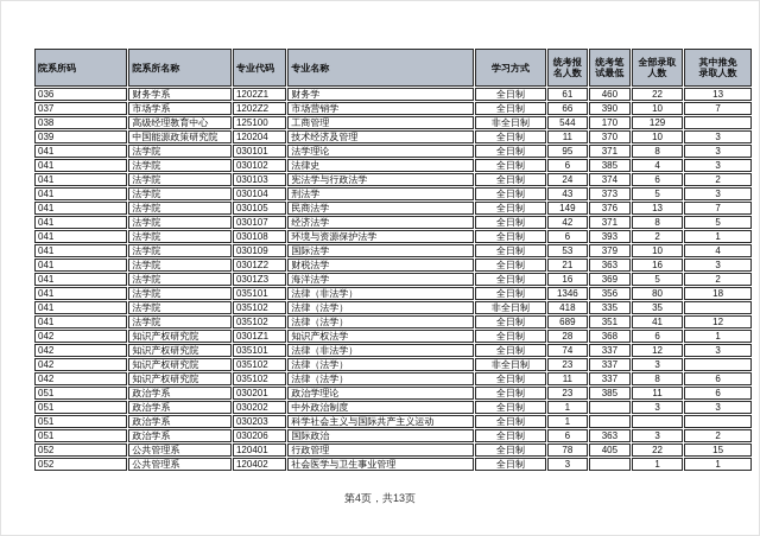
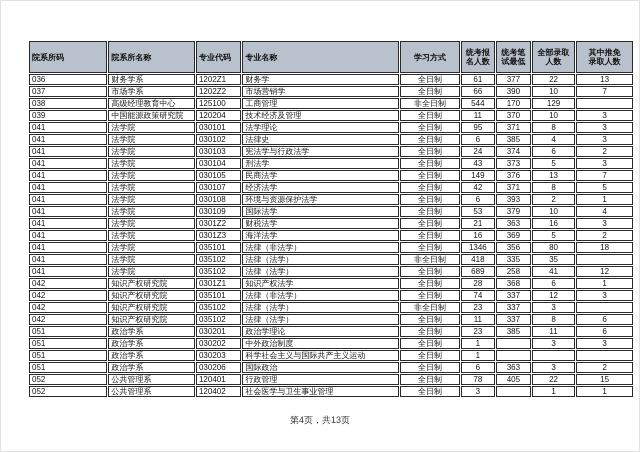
  院系所码	院系所名称	专业代码	专业名称	学习方式	统考报 名人数	统考笔 试最低	全部录取 人数	其中推免 录取人数
- 036	财务学系	1202Z1	财务学	全日制	61	460	22	13
+ 036	财务学系	1202Z1	财务学	全日制	61	377	22	13
  037	市场学系	1202Z2	市场营销学	全日制	66	390	10	7
  038	高级经理教育中心	125100	工商管理	非全日制	544	170	129
  039	中国能源政策研究院	120204	技术经济及管理	全日制	11	370	10	3
  041	法学院	030101	法学理论	全日制	95	371	8	3
  041	法学院	030102	法律史	全日制	6	385	4	3
  041	法学院	030103	宪法学与行政法学	全日制	24	374	6	2
  041	法学院	030104	刑法学	全日制	43	373	5	3
  041	法学院	030105	民商法学	全日制	149	376	13	7
  041	法学院	030107	经济法学	全日制	42	371	8	5
  041	法学院	030108	环境与资源保护法学	全日制	6	393	2	1
  041	法学院	030109	国际法学	全日制	53	379	10	4
  041	法学院	0301Z2	财税法学	全日制	21	363	16	3
  041	法学院	0301Z3	海洋法学	全日制	16	369	5	2
  041	法学院	035101	法律（非法学）	全日制	1346	356	80	18
  041	法学院	035102	法律（法学）	非全日制	418	335	35
- 041	法学院	035102	法律（法学）	全日制	689	351	41	12
+ 041	法学院	035102	法律（法学）	全日制	689	258	41	12
  042	知识产权研究院	0301Z1	知识产权法学	全日制	28	368	6	1
  042	知识产权研究院	035101	法律（非法学）	全日制	74	337	12	3
  042	知识产权研究院	035102	法律（法学）	非全日制	23	337	3
  042	知识产权研究院	035102	法律（法学）	全日制	11	337	8	6
  051	政治学系	030201	政治学理论	全日制	23	385	11	6
  051	政治学系	030202	中外政治制度	全日制	1		3	3
  051	政治学系	030203	科学社会主义与国际共产主义运动	全日制	1
  051	政治学系	030206	国际政治	全日制	6	363	3	2
  052	公共管理系	120401	行政管理	全日制	78	405	22	15
  052	公共管理系	120402	社会医学与卫生事业管理	全日制	3		1	1
  第4页，共13页
